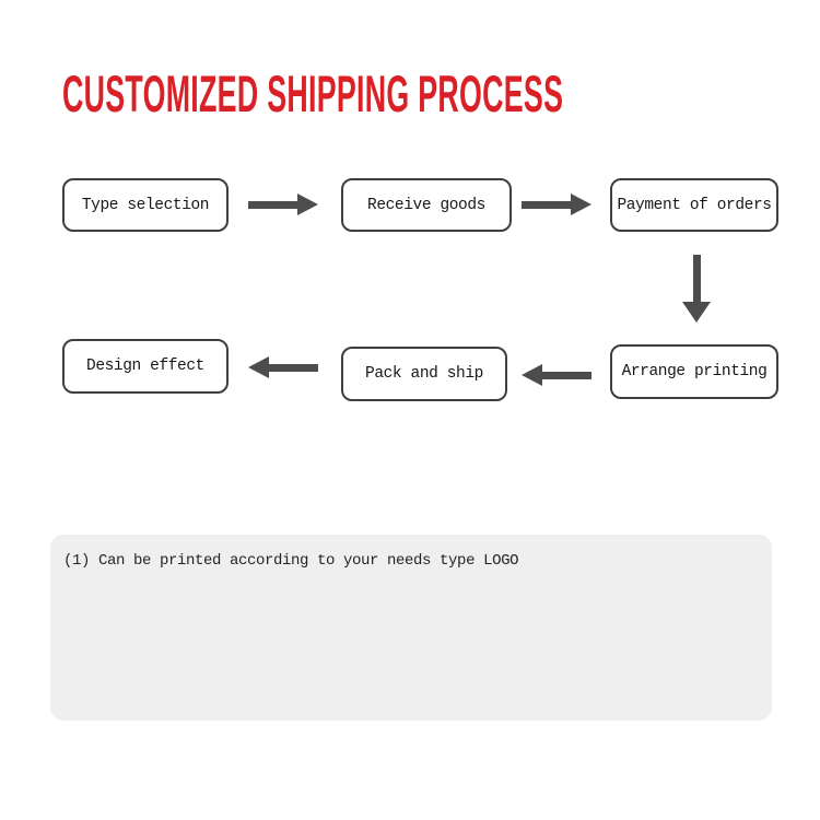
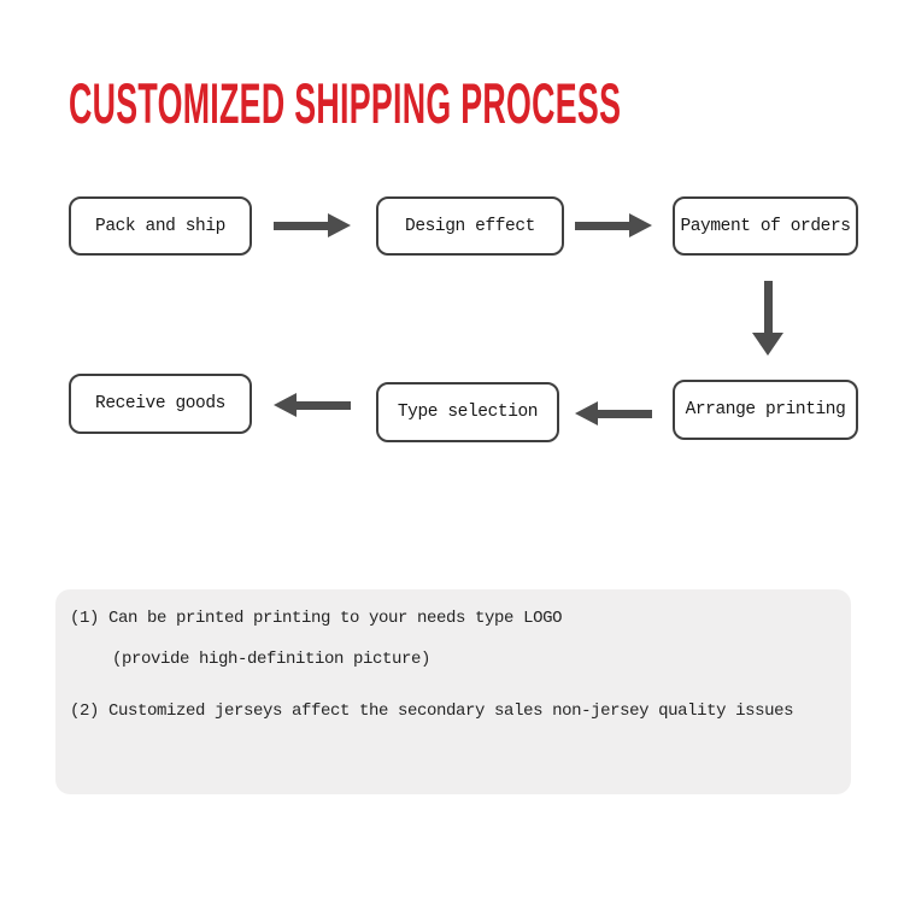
  CUSTOMIZED SHIPPING PROCESS
- Type selection
+ Pack and ship
- Receive goods
+ Design effect
  Payment of orders
  Arrange printing
- Pack and ship
+ Type selection
- Design effect
+ Receive goods
- (1) Can be printed according to your needs type LOGO
+ (1) Can be printed printing to your needs type LOGO
+ (provide high-definition picture)
+ (2) Customized jerseys affect the secondary sales non-jersey quality issues
